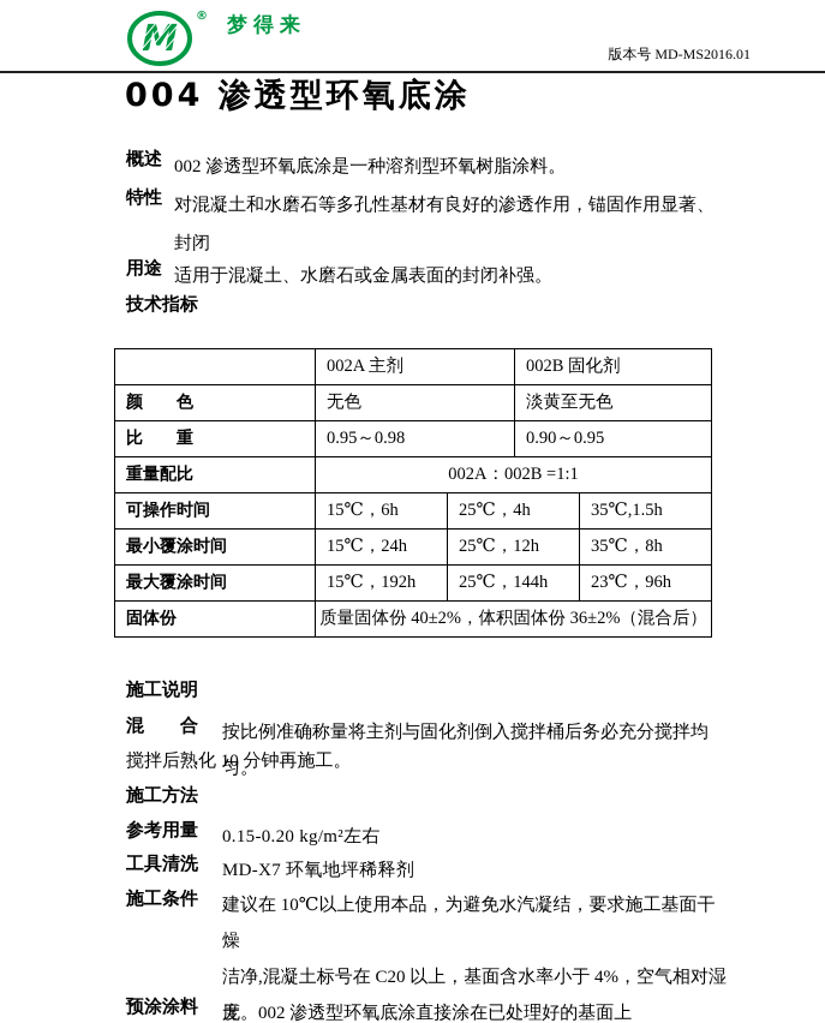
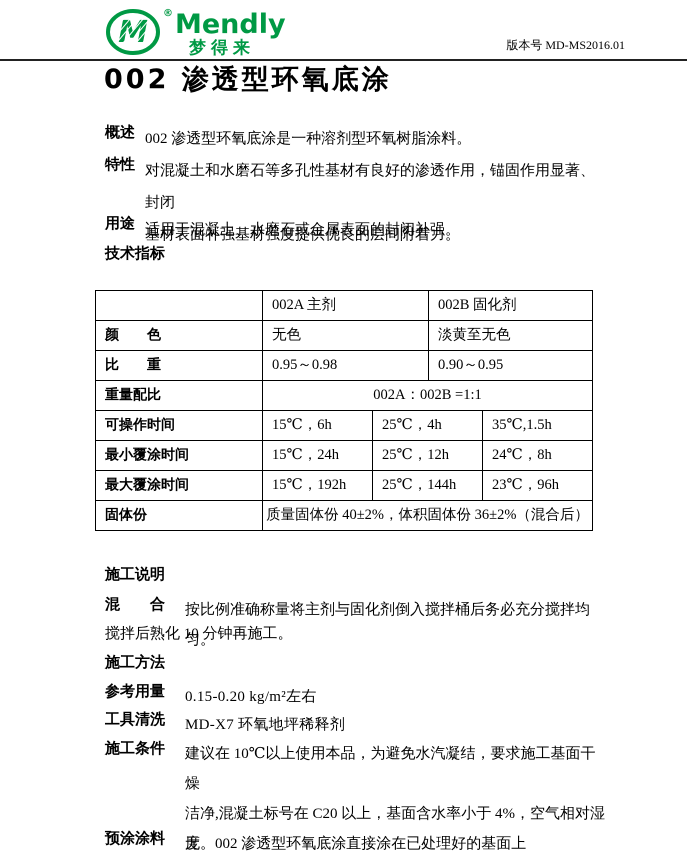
  M
  ®
+ Mendly
  梦得来
  版本号 MD-MS2016.01
- 004 渗透型环氧底涂
+ 002 渗透型环氧底涂
  概述
  002 渗透型环氧底涂是一种溶剂型环氧树脂涂料。
  特性
  对混凝土和水磨石等多孔性基材有良好的渗透作用，锚固作用显著、封闭
+ 基材表面补强基材强度提供优良的层间附着力。
  用途
  适用于混凝土、水磨石或金属表面的封闭补强。
  技术指标
  	002A 主剂	002B 固化剂
  颜 色	无色	淡黄至无色
  比 重	0.95～0.98	0.90～0.95
  重量配比	002A：002B =1:1
  可操作时间	15℃，6h	25℃，4h	35℃,1.5h
- 最小覆涂时间	15℃，24h	25℃，12h	35℃，8h
+ 最小覆涂时间	15℃，24h	25℃，12h	24℃，8h
  最大覆涂时间	15℃，192h	25℃，144h	23℃，96h
  固体份	质量固体份 40±2%，体积固体份 36±2%（混合后）
  施工说明
  混 合
  按比例准确称量将主剂与固化剂倒入搅拌桶后务必充分搅拌均匀。
  搅拌后熟化 10 分钟再施工。
  施工方法
  参考用量
  0.15-0.20 kg/m²左右
  工具清洗
  MD-X7 环氧地坪稀释剂
  施工条件
  建议在 10℃以上使用本品，为避免水汽凝结，要求施工基面干燥
  洁净,混凝土标号在 C20 以上，基面含水率小于 4%，空气相对湿度
  预涂涂料
  无。002 渗透型环氧底涂直接涂在已处理好的基面上
